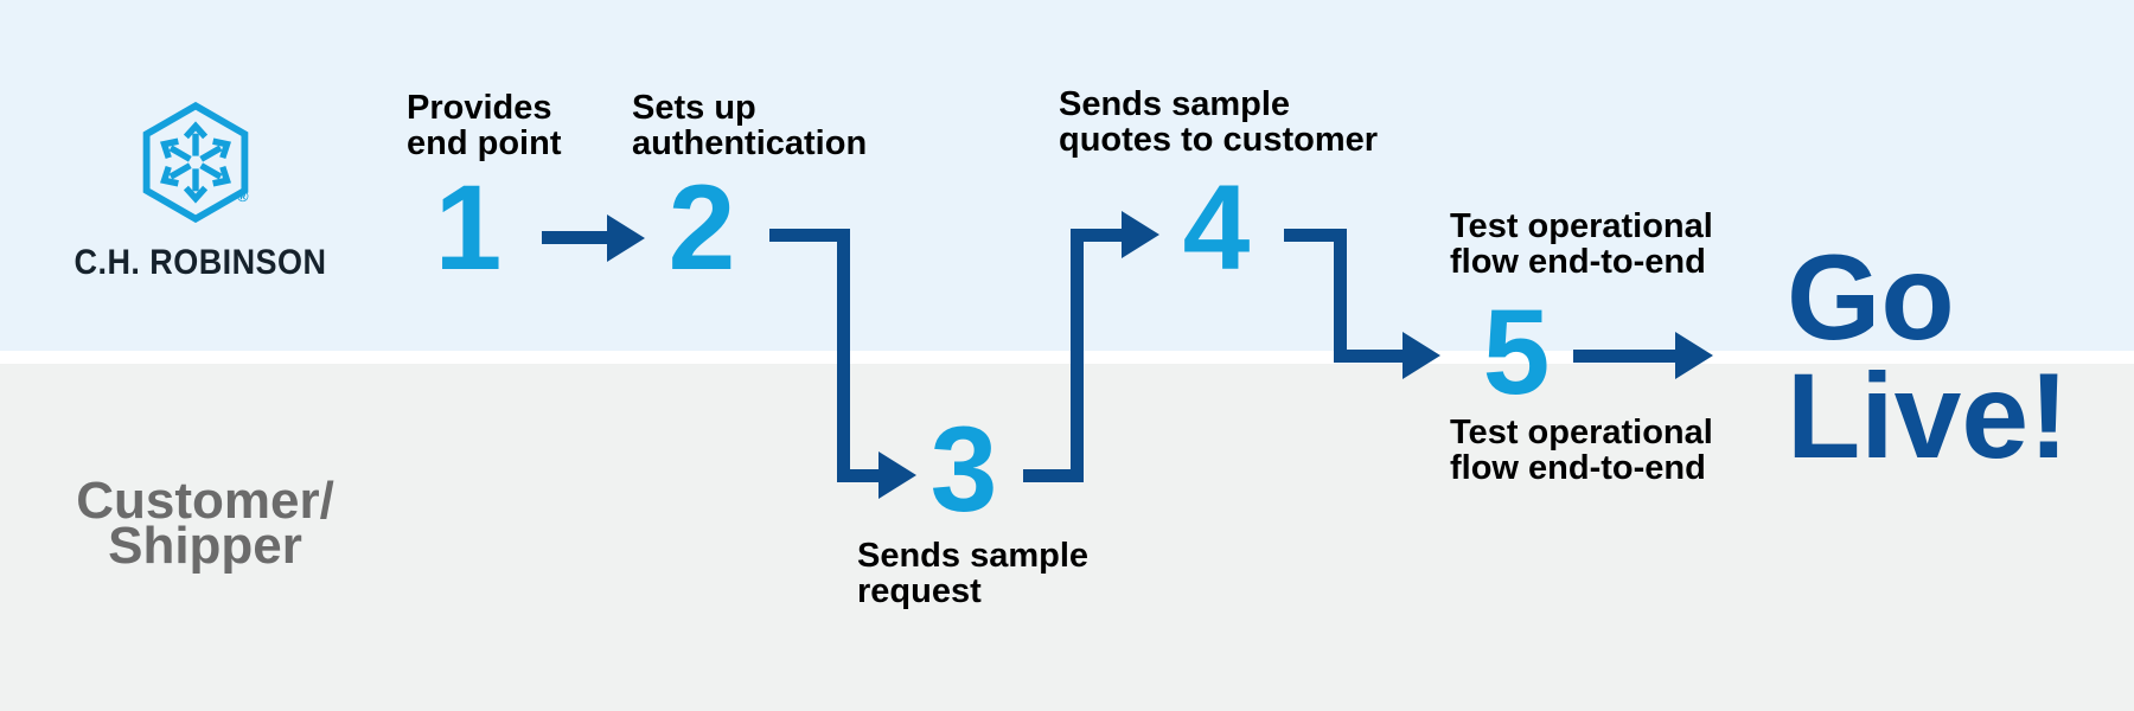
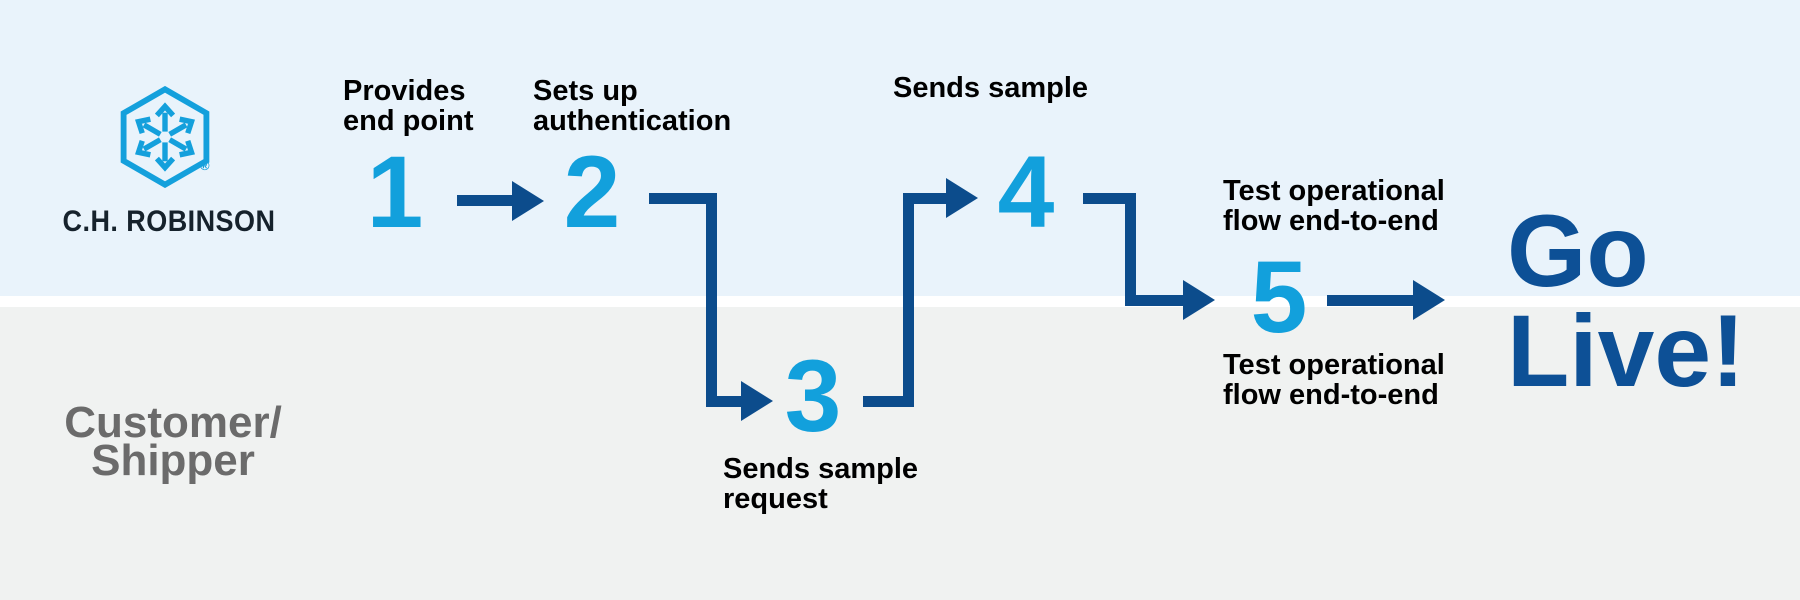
  ®
  C.H. ROBINSON
  Provides
  end point
  1
  Sets up
  authentication
  2
  3
  Sends sample
  request
  Sends sample
- quotes to customer
  4
  Test operational
  flow end-to-end
  5
  Test operational
  flow end-to-end
  Go
  Live!
  Customer/
  Shipper
